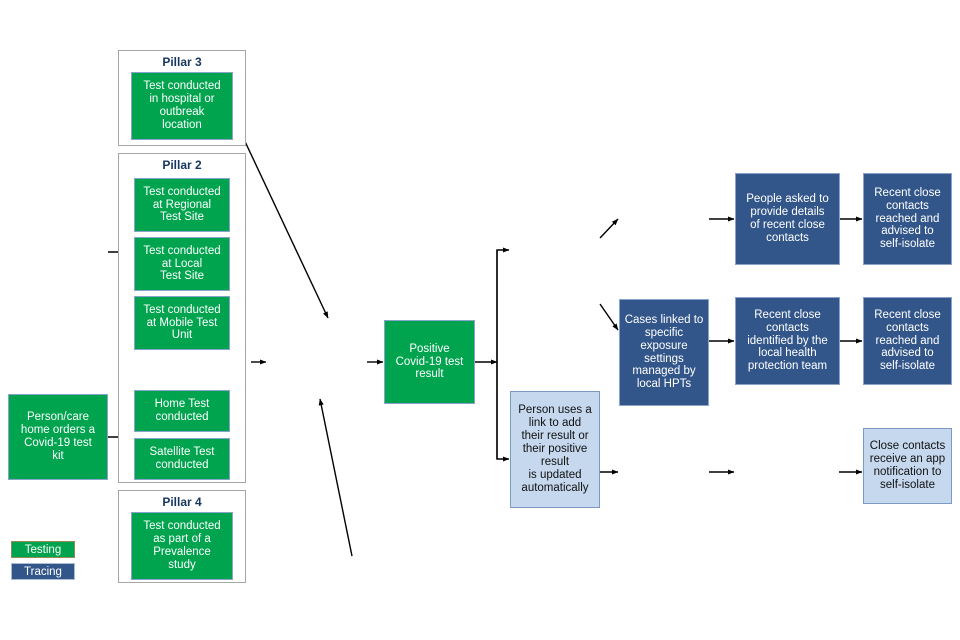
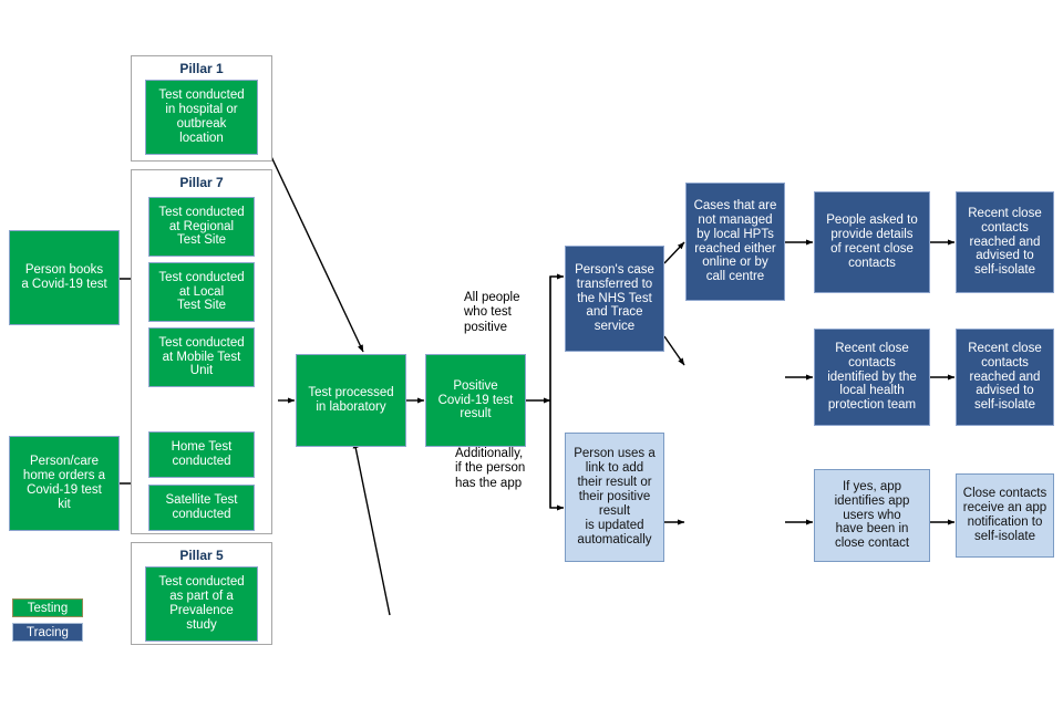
- Pillar 3
+ Pillar 1
- Pillar 2
+ Pillar 7
- Pillar 4
+ Pillar 5
+ Person books
+ a Covid-19 test
  Person/care
  home orders a
  Covid-19 test
  kit
  Test conducted
  in hospital or
  outbreak
  location
  Test conducted
  at Regional
  Test Site
  Test conducted
  at Local
  Test Site
  Test conducted
  at Mobile Test
  Unit
  Home Test
  conducted
  Satellite Test
  conducted
  Test conducted
  as part of a
  Prevalence
  study
+ Test processed
+ in laboratory
  Positive
  Covid-19 test
  result
+ All people
+ who test
+ positive
+ Additionally,
+ if the person
+ has the app
+ Person's case
+ transferred to
+ the NHS Test
+ and Trace
+ service
+ Cases that are
+ not managed
+ by local HPTs
+ reached either
+ online or by
+ call centre
  People asked to
  provide details
  of recent close
  contacts
  Recent close
  contacts
  reached and
  advised to
  self-isolate
- Cases linked to
- specific
- exposure
- settings
- managed by
- local HPTs
  Recent close
  contacts
  identified by the
  local health
  protection team
  Recent close
  contacts
  reached and
  advised to
  self-isolate
  Person uses a
  link to add
  their result or
  their positive
  result
  is updated
  automatically
+ If yes, app
+ identifies app
+ users who
+ have been in
+ close contact
  Close contacts
  receive an app
  notification to
  self-isolate
  Testing
  Tracing
